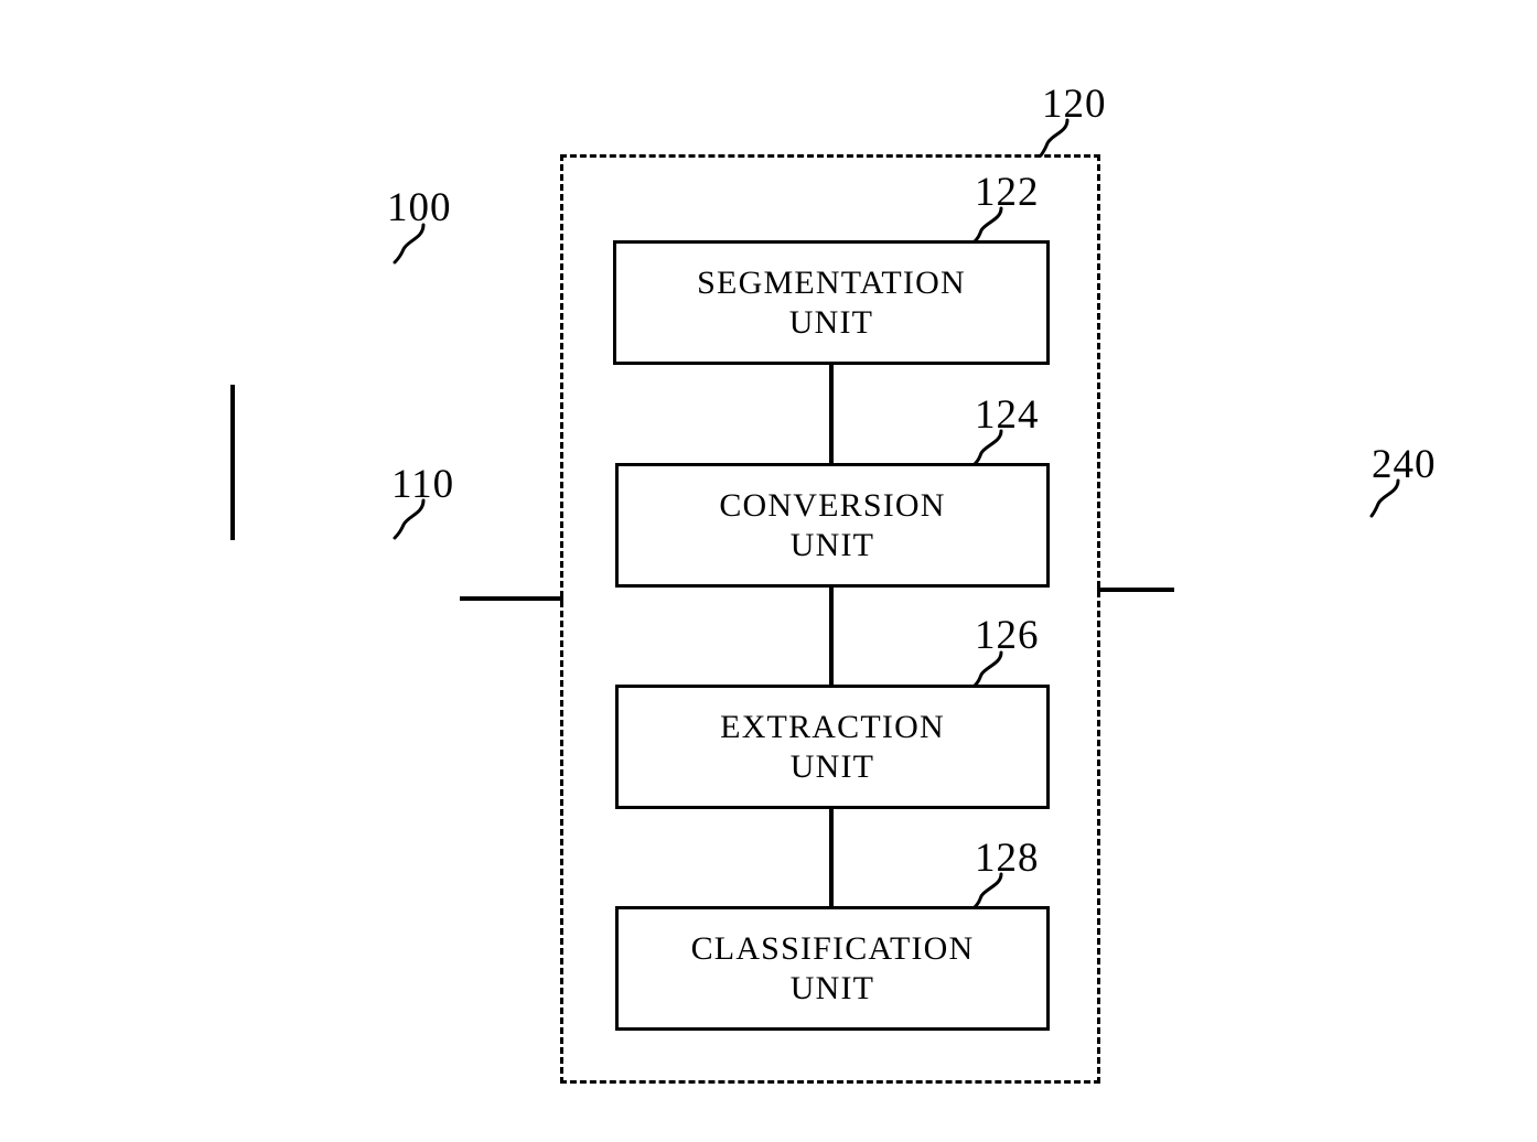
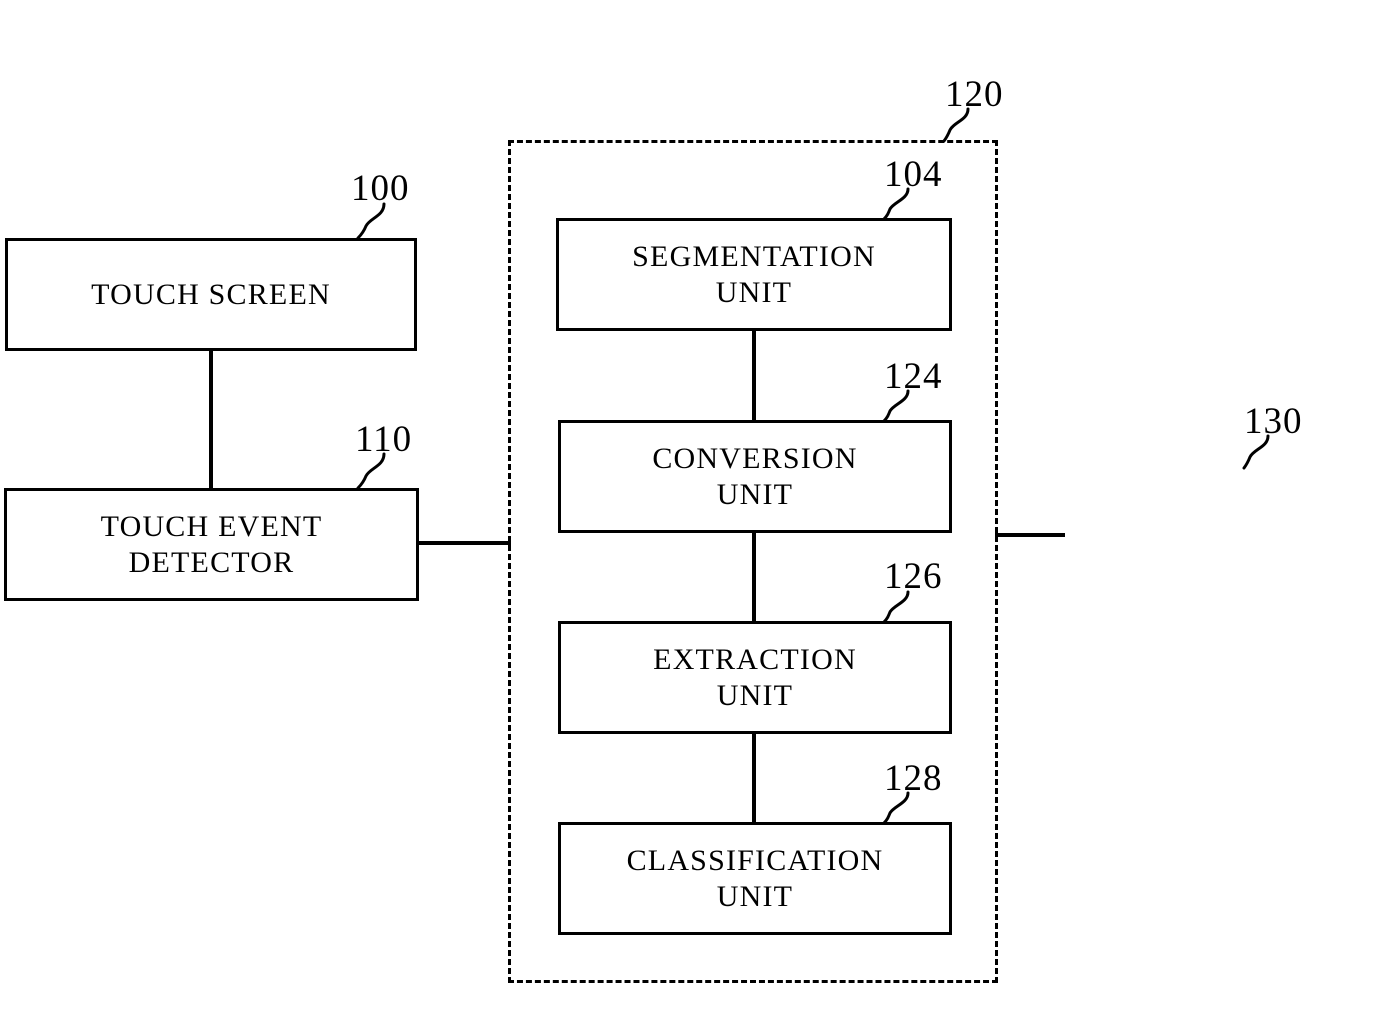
+ TOUCH SCREEN
+ TOUCH EVENT
+ DETECTOR
  SEGMENTATION
  UNIT
  CONVERSION
  UNIT
  EXTRACTION
  UNIT
  CLASSIFICATION
  UNIT
  100
  110
  120
- 122
+ 104
  124
  126
  128
- 240
+ 130
